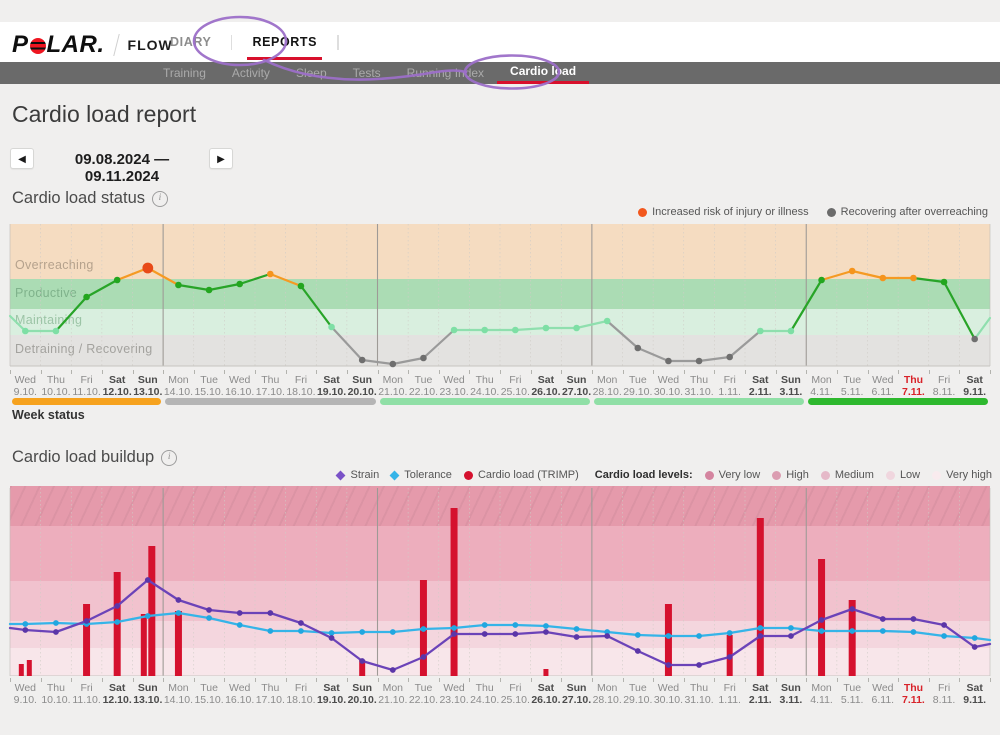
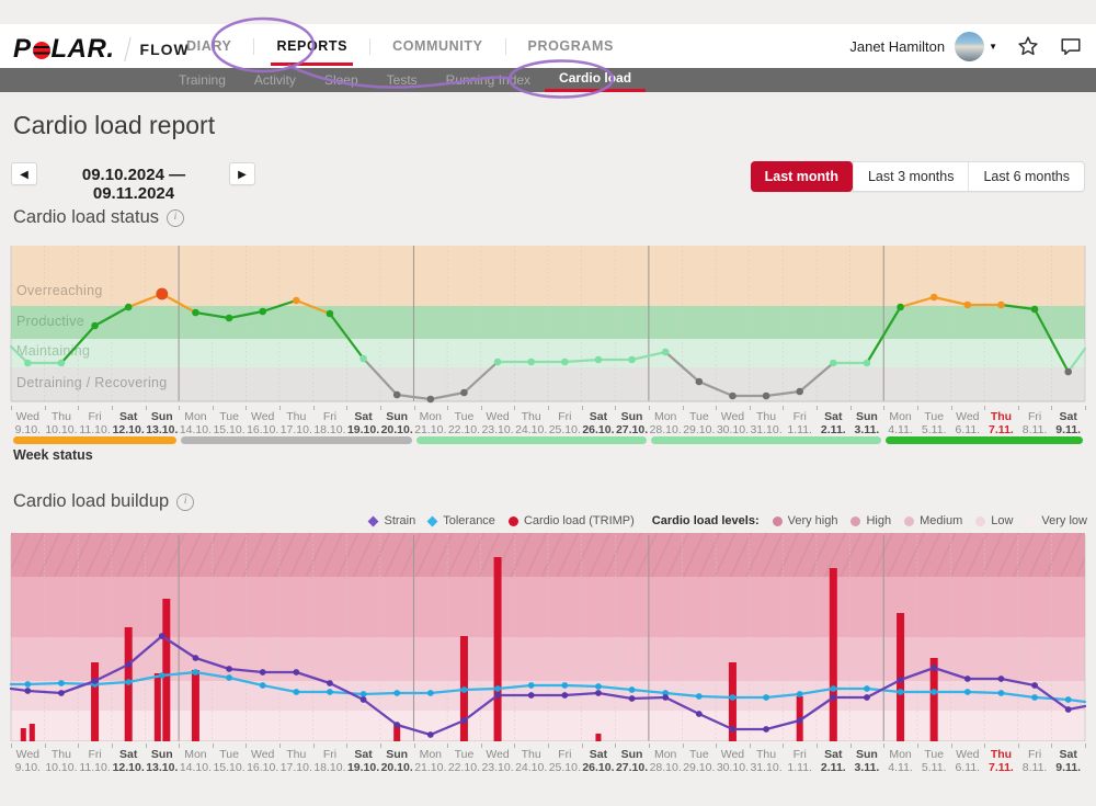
  P
  LAR
  .
  FLOW
  DIARY
  REPRTS
+ COMMUNITY
+ PROGRAMS
+ Janet Hamilton
+ ▼
  Training
  Activity
  Tests
  Rung Index
  Cardio lad
  Cardio load report
  ◀
- 09.08.2024 — 09.11.2024
+ 09.10.2024 — 09.11.2024
  ▶
+ Last month
+ Last 3 months
+ Last 6 months
  Cardio load status
  i
- Increased risk of injury or illness
- Recovering after overreaching
  Overreaching
  Productive
  Maintaing
  Detrainin / Recoveing
  Wed
  9.10.
  Thu
  10.10.
  Fri
  11.10.
  Sat
  12.10.
  Sun
  13.10.
  Mon
  14.10.
  Tue
  15.10.
  Wed
  16.10.
  Thu
  17.10.
  Fri
  18.10.
  Sat
  19.10.
  Sun
  20.10.
  Mon
  21.10.
  Tue
  22.10.
  Wed
  23.10.
  Thu
  24.10.
  Fri
  25.10.
  Sat
  26.10.
  Sun
  27.10.
  Mon
  28.10.
  Tue
  29.10.
  Wed
  30.10.
  Thu
  31.10.
  Fri
  1.11.
  Sat
  2.11.
  Sun
  3.11.
  Mon
  4.11.
  Tue
  5.11.
  Wed
  6.11.
  Thu
  7.11.
  Fri
  8.11.
  Sat
  9.11.
  Week status
  Cardio load buildup
  i
  Strain
  Tolerance
  Cardio load (TRIMP)
  Cardio load levels:
- Very low
+ Very high
  High
  Medium
  Low
- Very high
+ Very low
  Wed
  9.10.
  Thu
  10.10.
  Fri
  11.10.
  Sat
  12.10.
  Sun
  13.10.
  Mon
  14.10.
  Tue
  15.10.
  Wed
  16.10.
  Thu
  17.10.
  Fri
  18.10.
  Sat
  19.10.
  Sun
  20.10.
  Mon
  21.10.
  Tue
  22.10.
  Wed
  23.10.
  Thu
  24.10.
  Fri
  25.10.
  Sat
  26.10.
  Sun
  27.10.
  Mon
  28.10.
  Tue
  29.10.
  Wed
  30.10.
  Thu
  31.10.
  Fri
  1.11.
  Sat
  2.11.
  Sun
  3.11.
  Mon
  4.11.
  Tue
  5.11.
  Wed
  6.11.
  Thu
  7.11.
  Fri
  8.11.
  Sat
  9.11.
